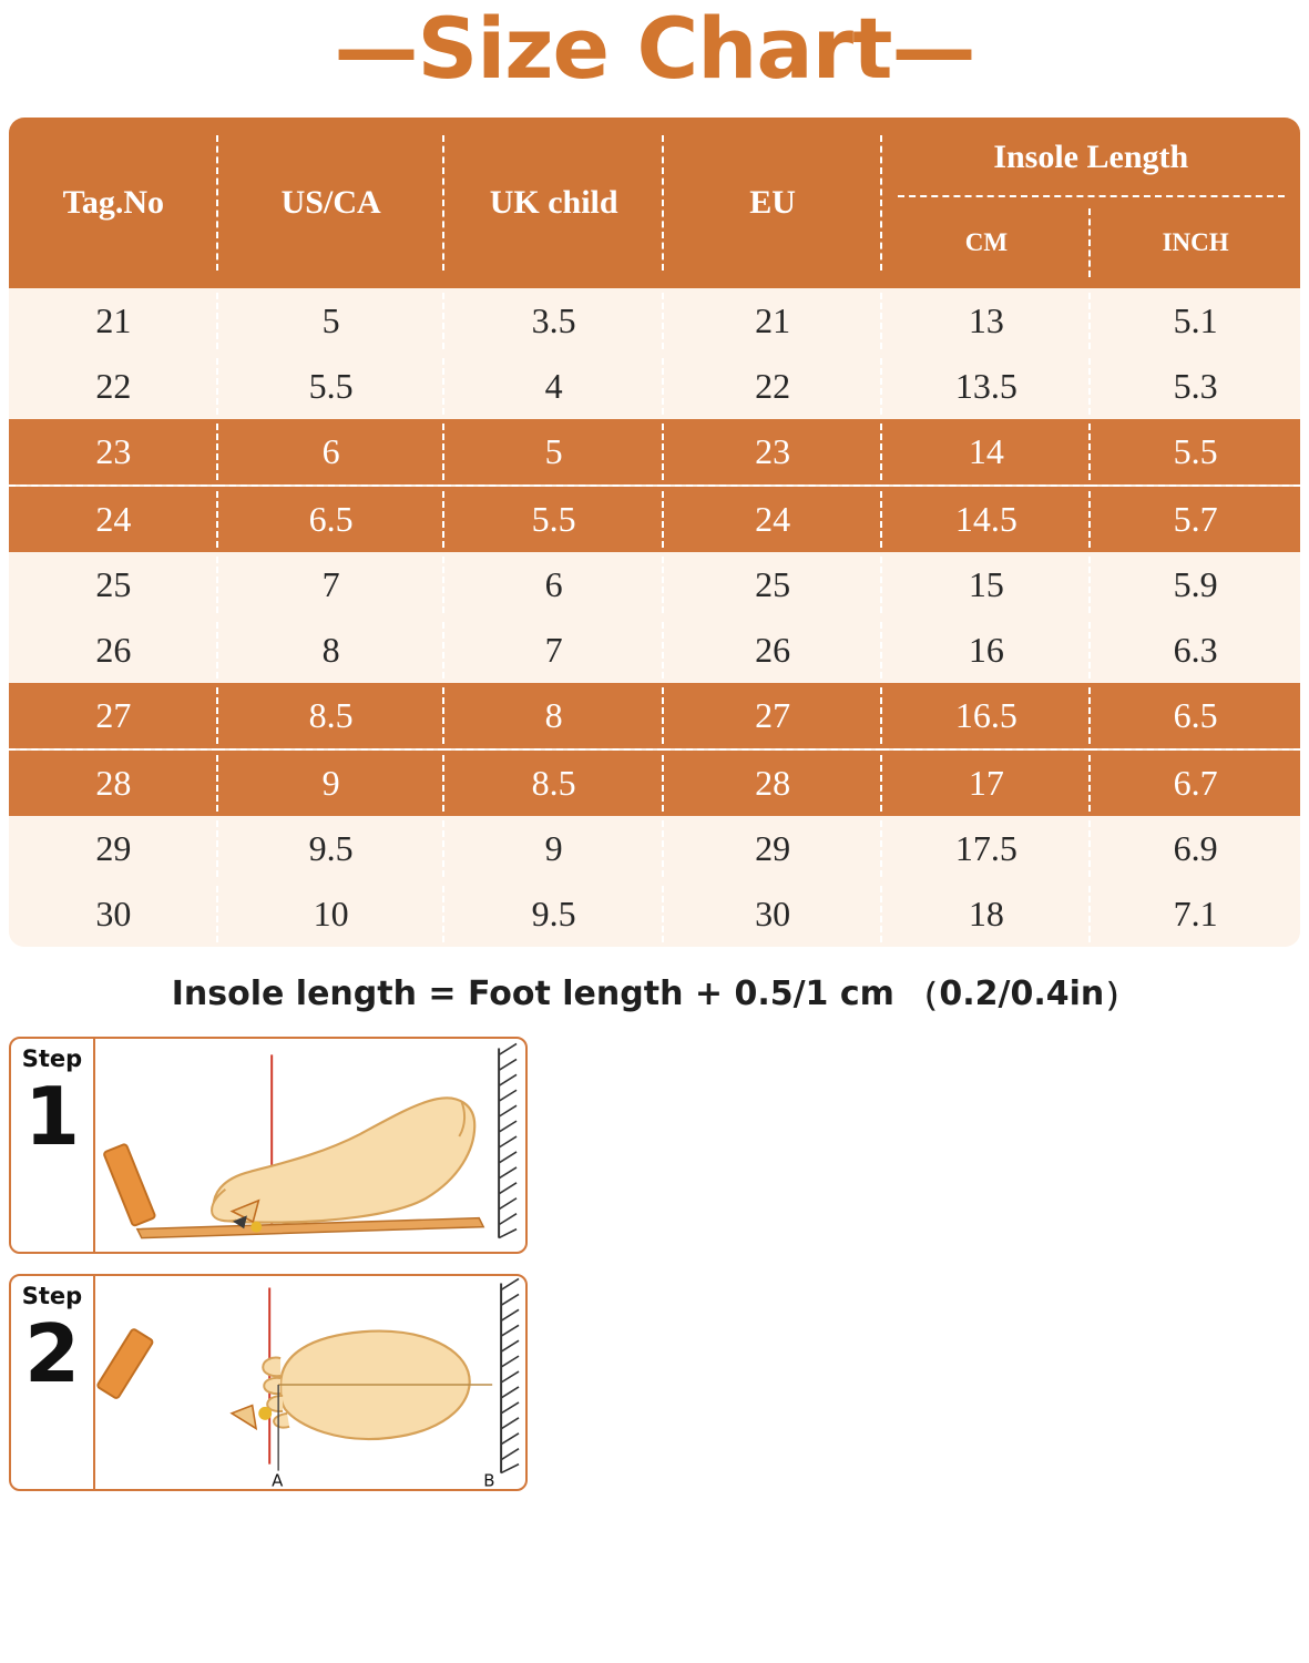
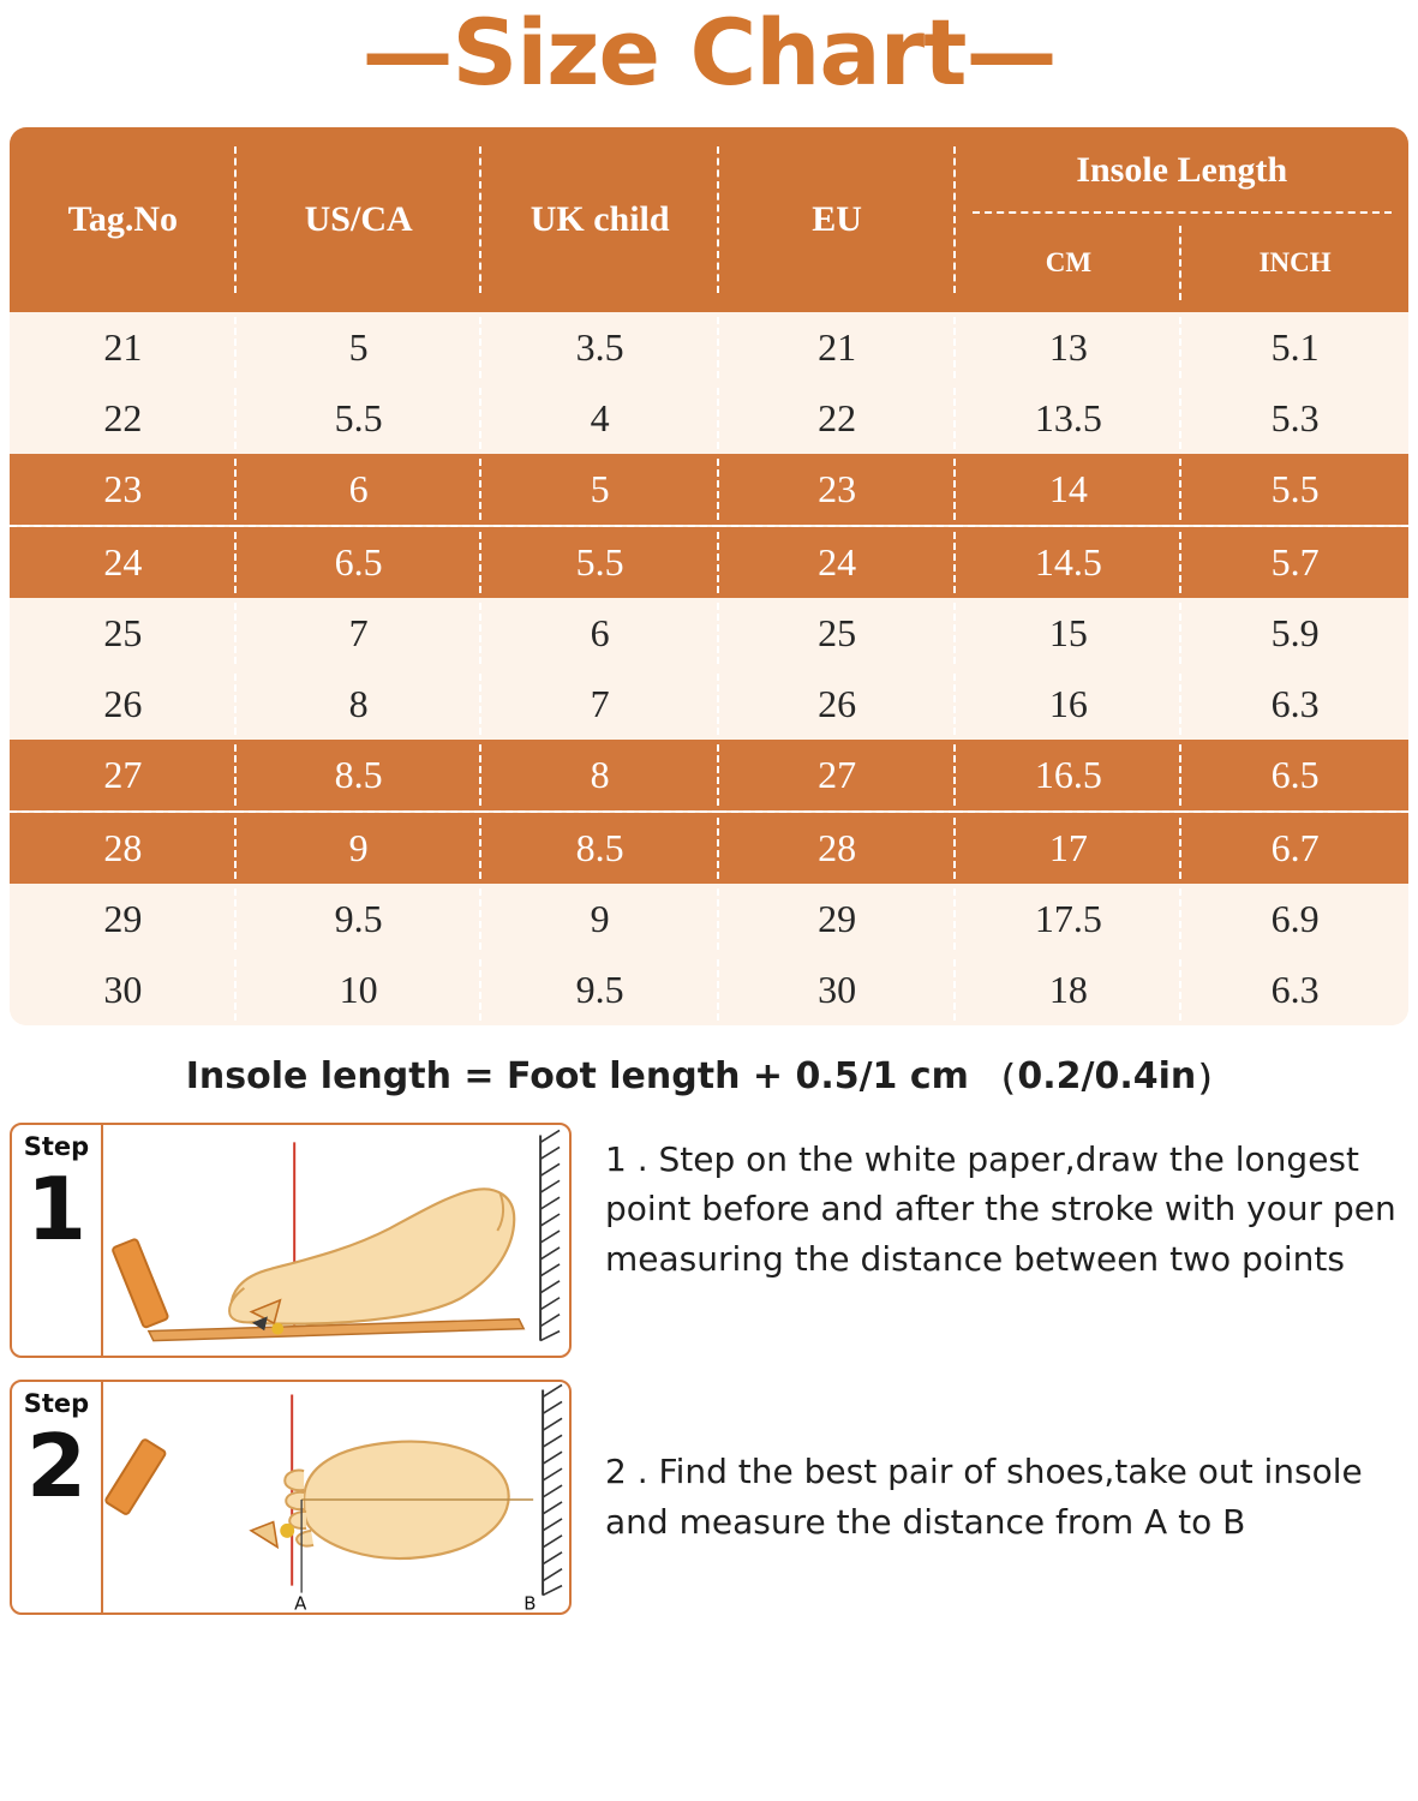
  —Size Chart—
  Tag.No	US/CA	UK child	EU	Insole Length
  CM	INCH
  21	5	3.5	21	13	5.1
  22	5.5	4	22	13.5	5.3
  23	6	5	23	14	5.5
  24	6.5	5.5	24	14.5	5.7
  25	7	6	25	15	5.9
  26	8	7	26	16	6.3
  27	8.5	8	27	16.5	6.5
  28	9	8.5	28	17	6.7
  29	9.5	9	29	17.5	6.9
- 30	10	9.5	30	18	7.1
+ 30	10	9.5	30	18	6.3
  Insole length = Foot length + 0.5/1 cm （0.2/0.4in）
  Step
  1
+ 1 . Step on the white paper,draw the longest point before and after the stroke with your pen measuring the distance between two points
  Step
  2
  A
  B
+ 2 . Find the best pair of shoes,take out insole and measure the distance from A to B
